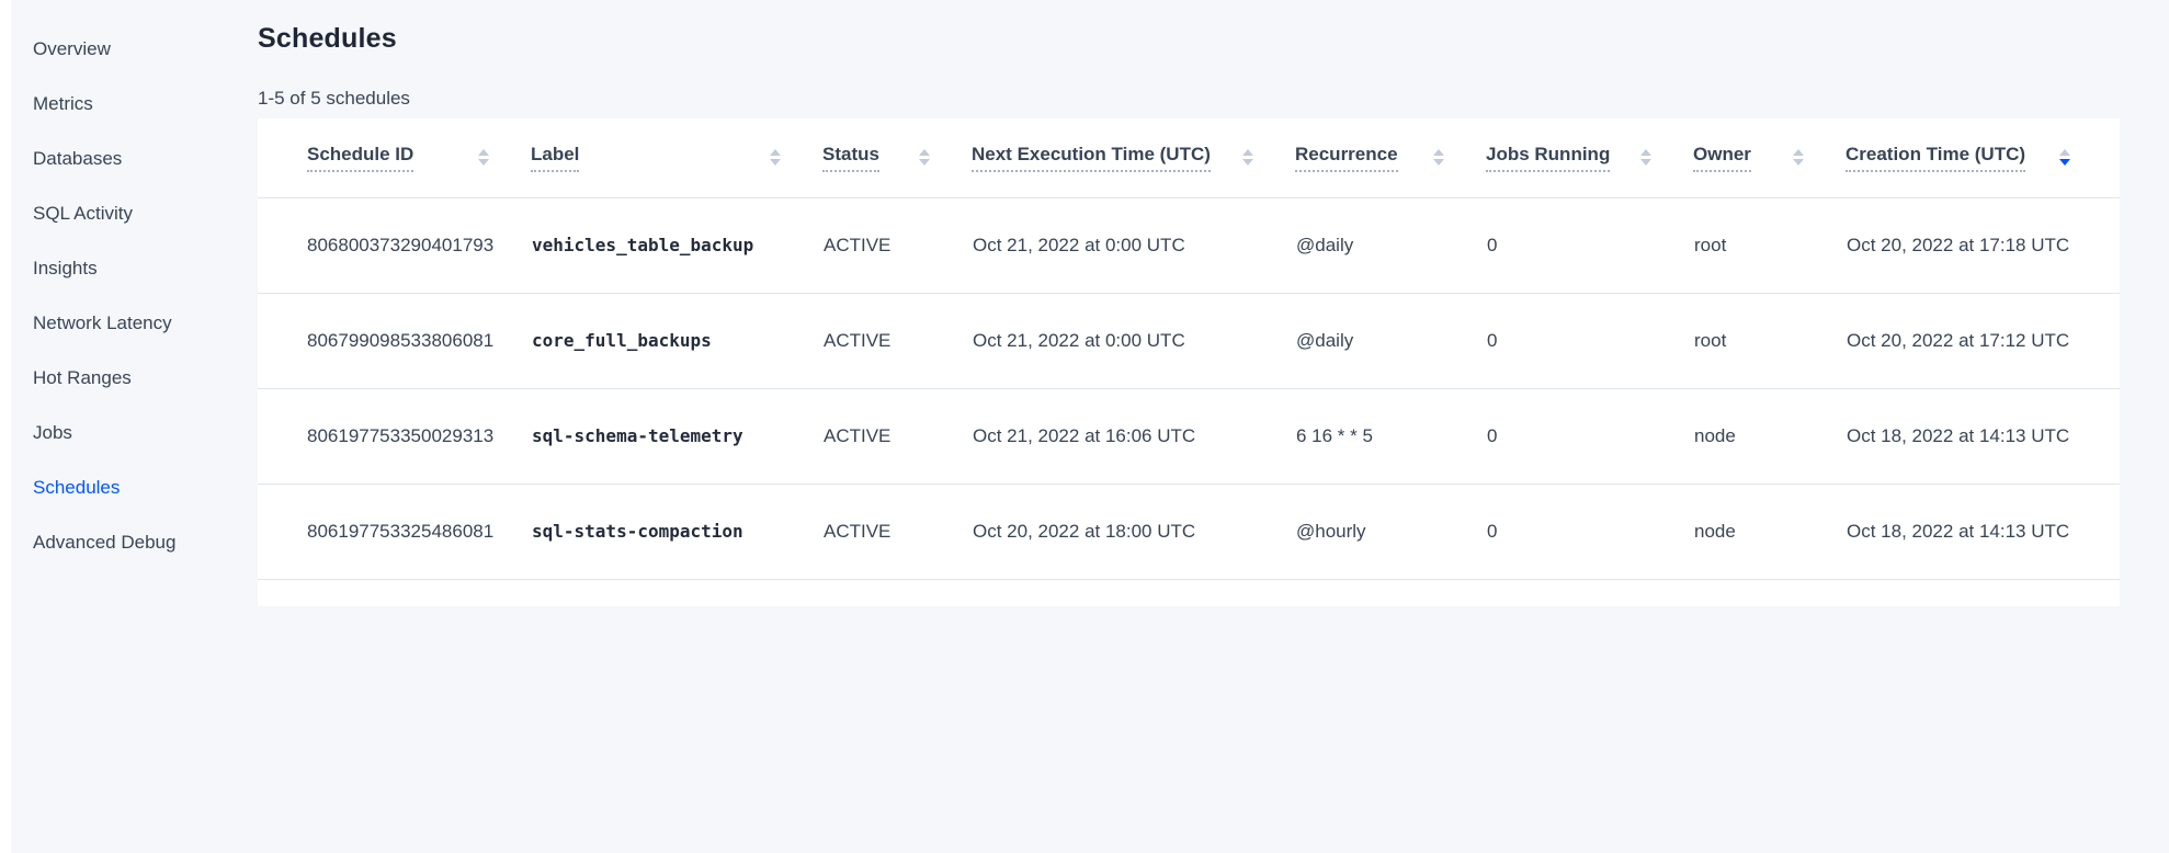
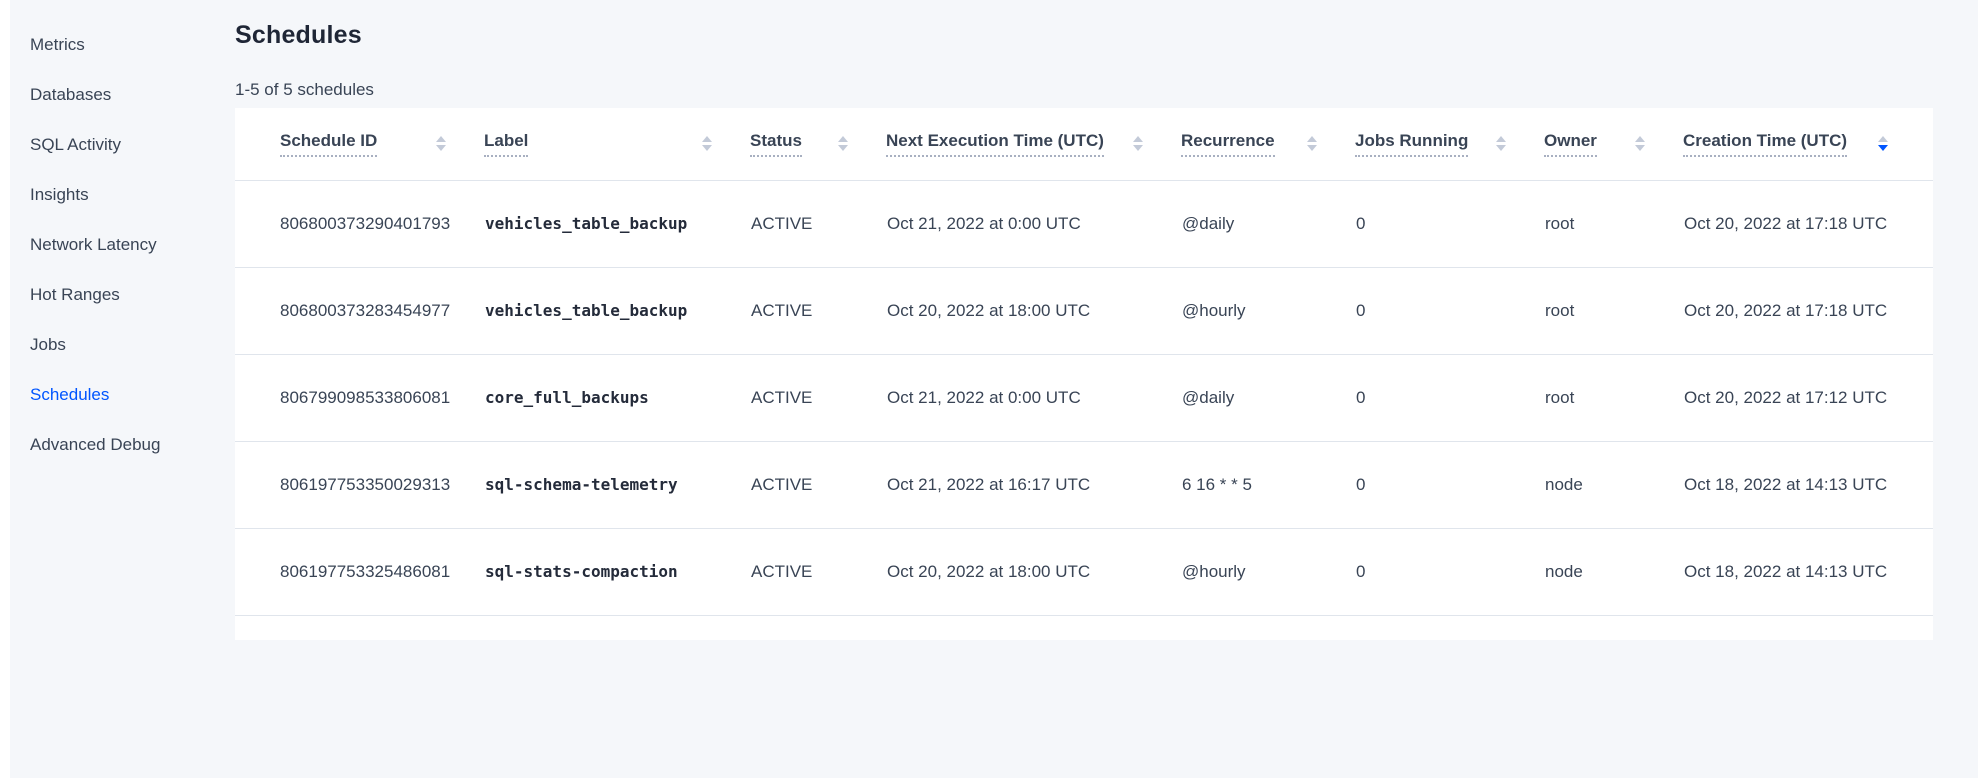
- Overview
  Metrics
  Databases
  SQL Activity
  Insights
  Network Latency
  Hot Ranges
  Jobs
  Schedules
  Advanced Debug
  Schedules
  1-5 of 5 schedules
  Schedule ID	Label	Status	Next Execution Time (UTC)	Recurrence	Jobs Running	Owner	Creation Time (UTC)
  806800373290401793	vehicles_table_backup	ACTIVE	Oct 21, 2022 at 0:00 UTC	@daily	0	root	Oct 20, 2022 at 17:18 UTC
+ 806800373283454977	vehicles_table_backup	ACTIVE	Oct 20, 2022 at 18:00 UTC	@hourly	0	root	Oct 20, 2022 at 17:18 UTC
  806799098533806081	core_full_backups	ACTIVE	Oct 21, 2022 at 0:00 UTC	@daily	0	root	Oct 20, 2022 at 17:12 UTC
- 806197753350029313	sql-schema-telemetry	ACTIVE	Oct 21, 2022 at 16:06 UTC	6 16 * * 5	0	node	Oct 18, 2022 at 14:13 UTC
+ 806197753350029313	sql-schema-telemetry	ACTIVE	Oct 21, 2022 at 16:17 UTC	6 16 * * 5	0	node	Oct 18, 2022 at 14:13 UTC
  806197753325486081	sql-stats-compaction	ACTIVE	Oct 20, 2022 at 18:00 UTC	@hourly	0	node	Oct 18, 2022 at 14:13 UTC
